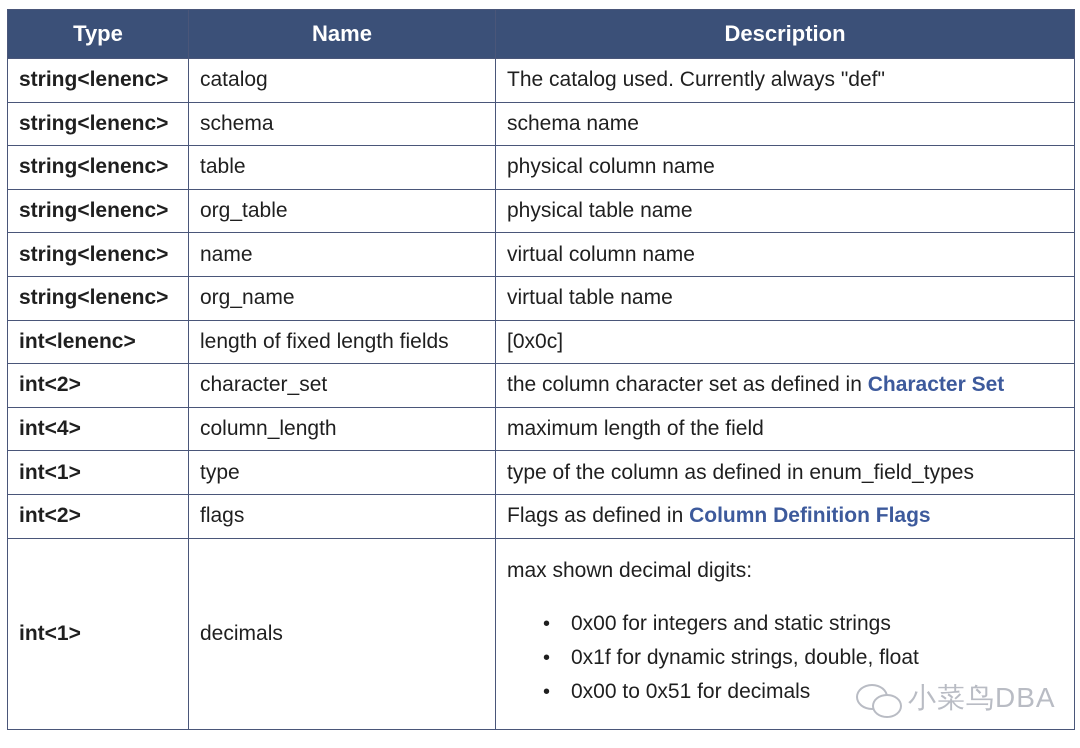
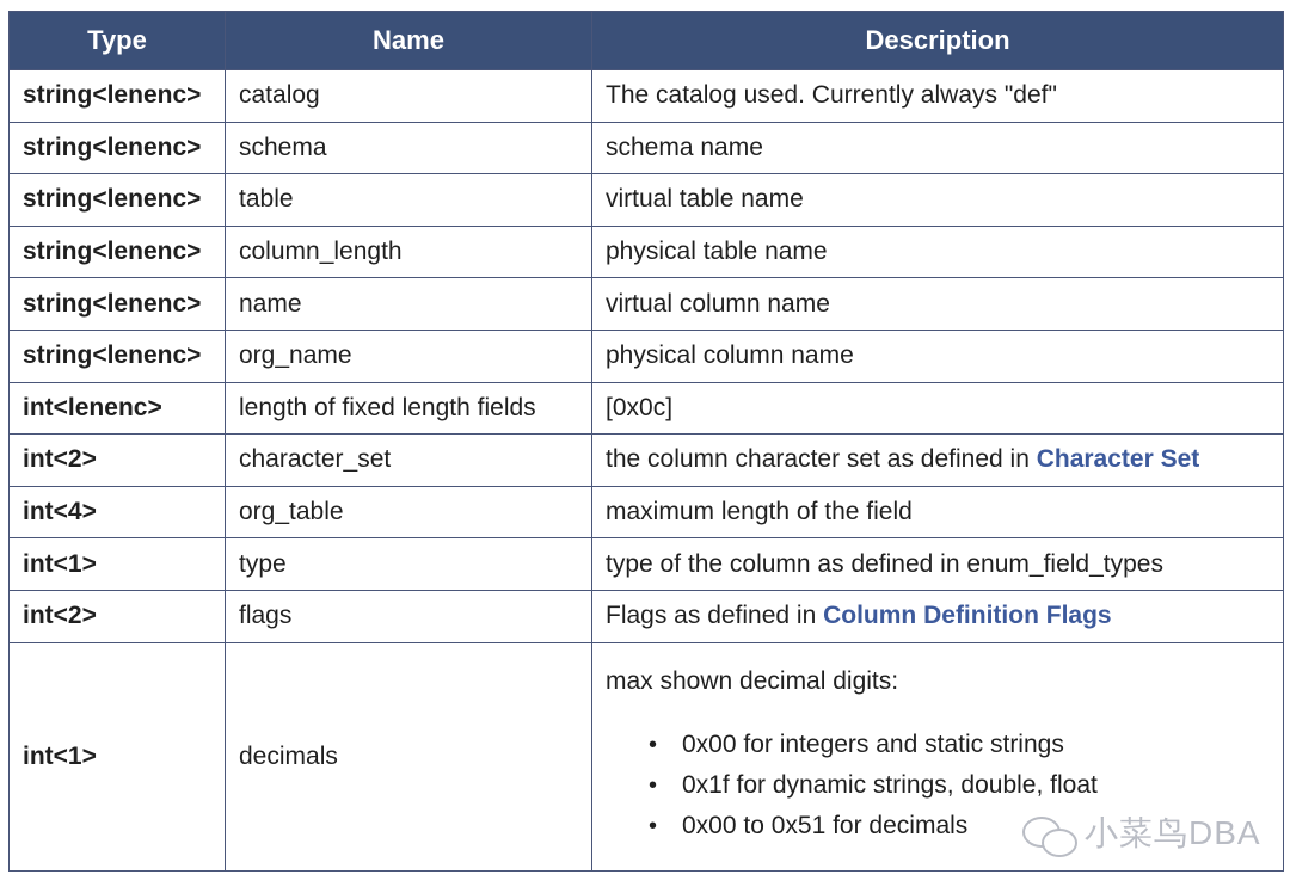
  Type	Name	Description
  string<lenenc>	catalog	The catalog used. Currently always "def"
  string<lenenc>	schema	schema name
- string<lenenc>	table	physical column name
+ string<lenenc>	table	virtual table name
- string<lenenc>	org_table	physical table name
+ string<lenenc>	column_length	physical table name
  string<lenenc>	name	virtual column name
- string<lenenc>	org_name	virtual table name
+ string<lenenc>	org_name	physical column name
  int<lenenc>	length of fixed length fields	[0x0c]
  int<2>	character_set	the column character set as defined in Character Set
- int<4>	column_length	maximum length of the field
+ int<4>	org_table	maximum length of the field
  int<1>	type	type of the column as defined in enum_field_types
  int<2>	flags	Flags as defined in Column Definition Flags
  int<1>	decimals	max shown decimal digits: 0x00 for integers and static strings 0x1f for dynamic strings, double, float 0x00 to 0x51 for decimals
  小菜鸟DBA
